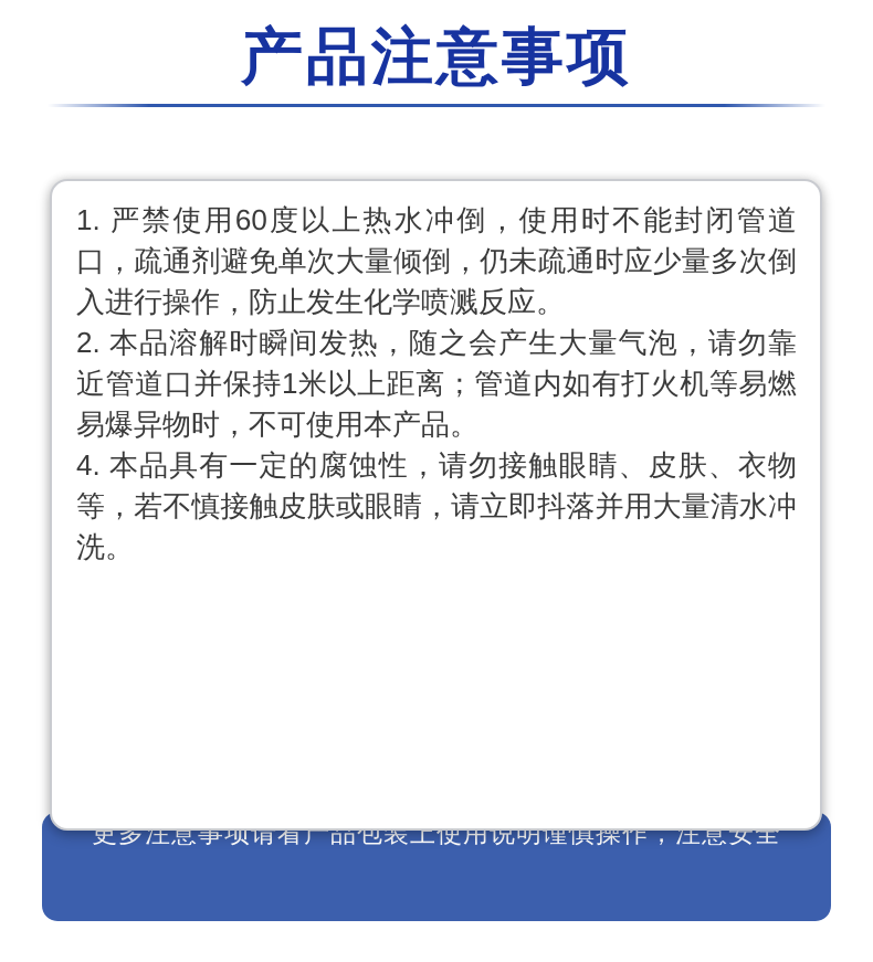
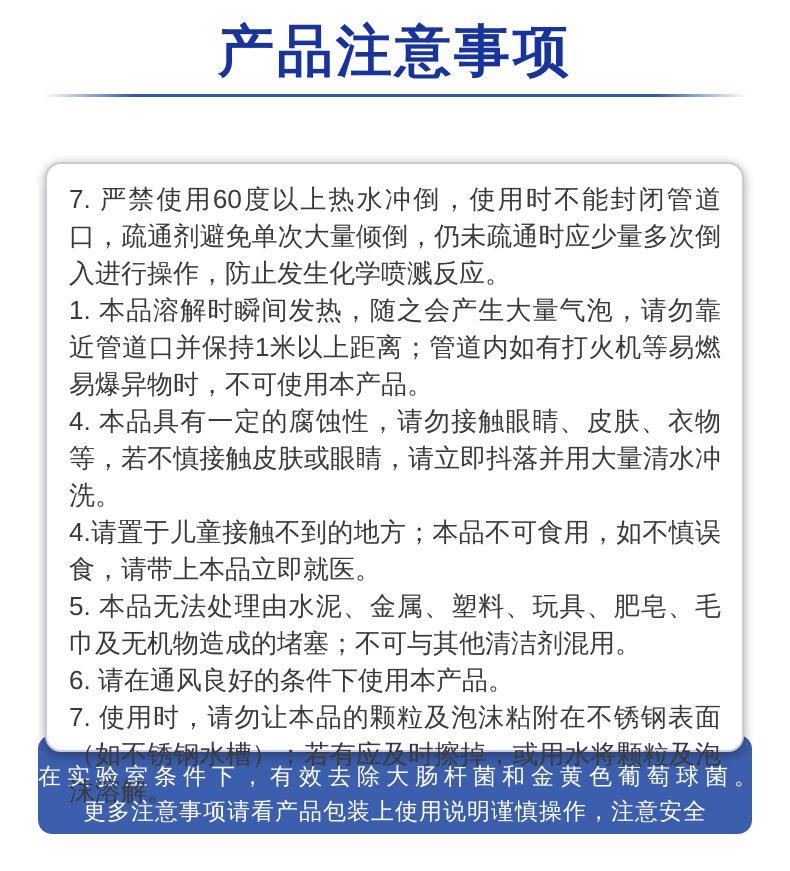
  产品注意事项
+ 在实验室条件下，有效去除大肠杆菌和金黄色葡萄球菌。
  更多注意事项请看产品包装上使用说明谨慎操作，注意安全
- 1. 严禁使用60度以上热水冲倒，使用时不能封闭管道口，疏通剂避免单次大量倾倒，仍未疏通时应少量多次倒入进行操作，防止发生化学喷溅反应。
+ 7. 严禁使用60度以上热水冲倒，使用时不能封闭管道口，疏通剂避免单次大量倾倒，仍未疏通时应少量多次倒入进行操作，防止发生化学喷溅反应。
- 2. 本品溶解时瞬间发热，随之会产生大量气泡，请勿靠近管道口并保持1米以上距离；管道内如有打火机等易燃易爆异物时，不可使用本产品。
+ 1. 本品溶解时瞬间发热，随之会产生大量气泡，请勿靠近管道口并保持1米以上距离；管道内如有打火机等易燃易爆异物时，不可使用本产品。
  4. 本品具有一定的腐蚀性，请勿接触眼睛、皮肤、衣物等，若不慎接触皮肤或眼睛，请立即抖落并用大量清水冲洗。
+ 4.请置于儿童接触不到的地方；本品不可食用，如不慎误食，请带上本品立即就医。
+ 5. 本品无法处理由水泥、金属、塑料、玩具、肥皂、毛巾及无机物造成的堵塞；不可与其他清洁剂混用。
+ 6. 请在通风良好的条件下使用本产品。
+ 7. 使用时，请勿让本品的颗粒及泡沫粘附在不锈钢表面（如不锈钢水槽）；若有应及时擦掉，或用水将颗粒及泡沫溶解。
